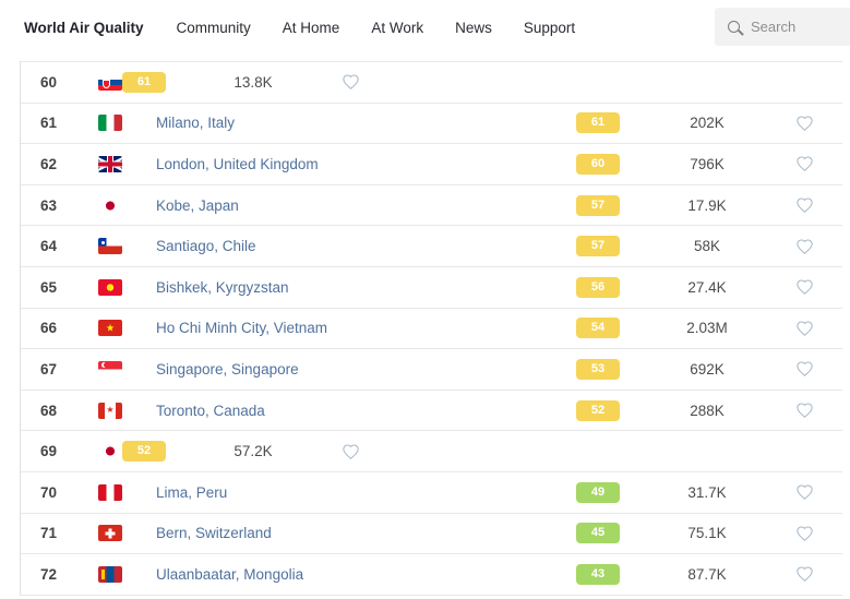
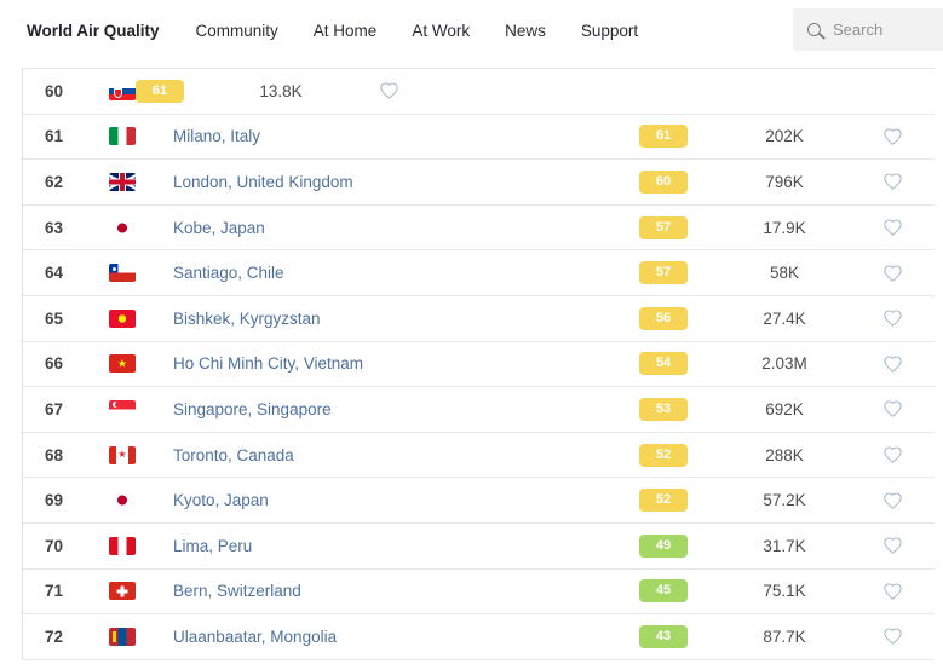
  World Air Quality
  Community
  At Home
  At Work
  News
  Support
  Search
  60
  61
  13.8K
  61
  Milano, Italy
  61
  202K
  62
  London, United Kingdom
  60
  796K
  63
  Kobe, Japan
  57
  17.9K
  64
  Santiago, Chile
  57
  58K
  65
  Bishkek, Kyrgyzstan
  56
  27.4K
  66
  Ho Chi Minh City, Vietnam
  54
  2.03M
  67
  Singapore, Singapore
  53
  692K
  68
  Toronto, Canada
  52
  288K
  69
+ Kyoto, Japan
  52
  57.2K
  70
  Lima, Peru
  49
  31.7K
  71
  Bern, Switzerland
  45
  75.1K
  72
  Ulaanbaatar, Mongolia
  43
  87.7K
